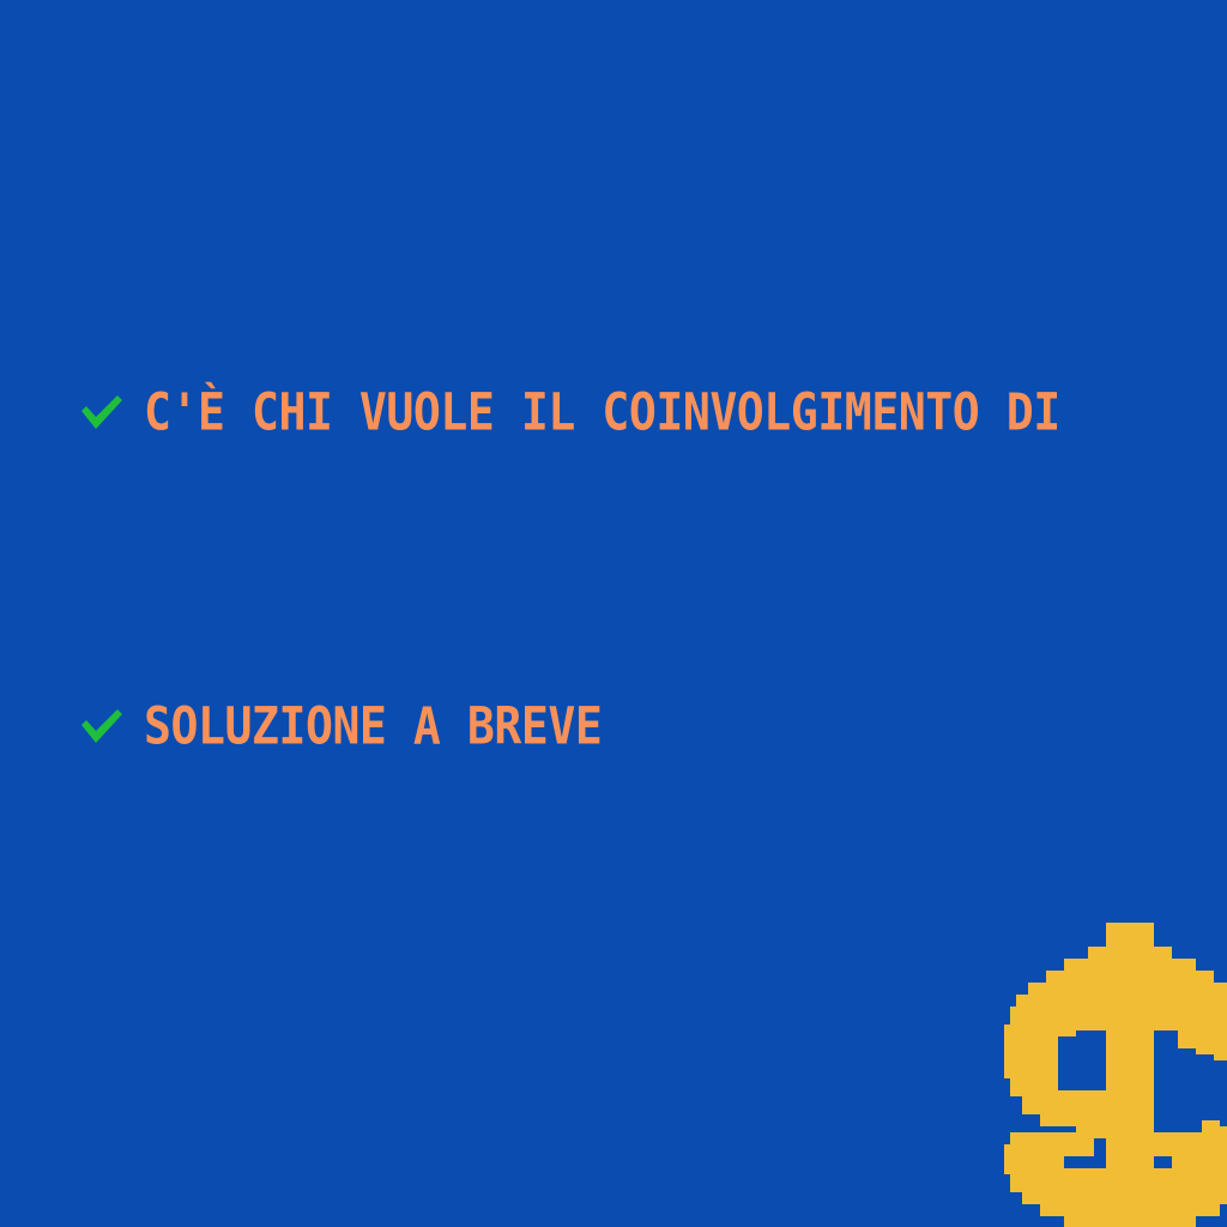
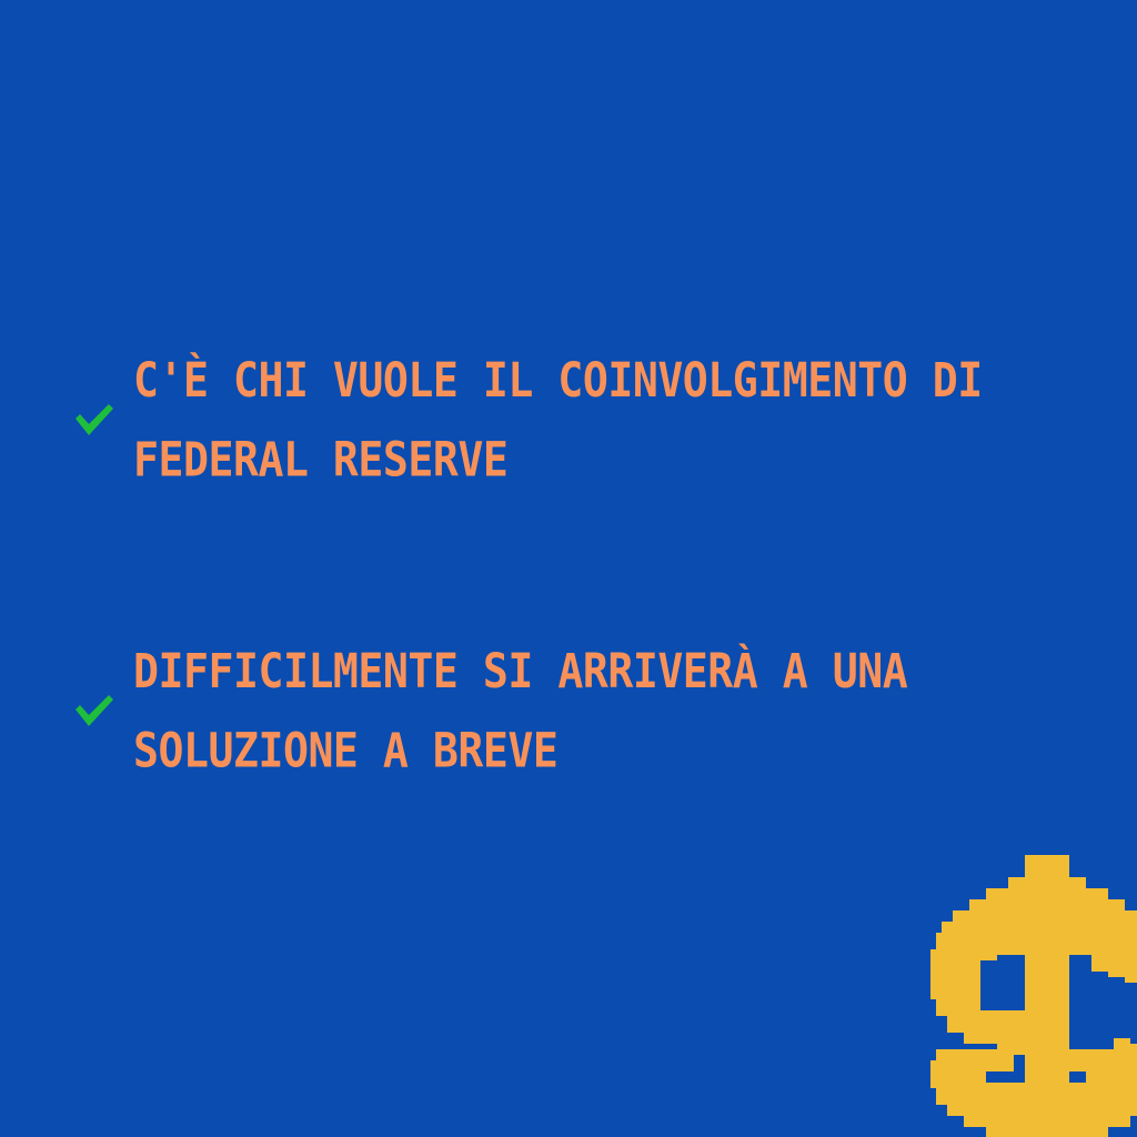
  C'È CHI VUOLE IL COINVOLGIMENTO DI
+ FEDERAL RESERVE
+ DIFFICILMENTE SI ARRIVERÀ A UNA
  SOLUZIONE A BREVE
